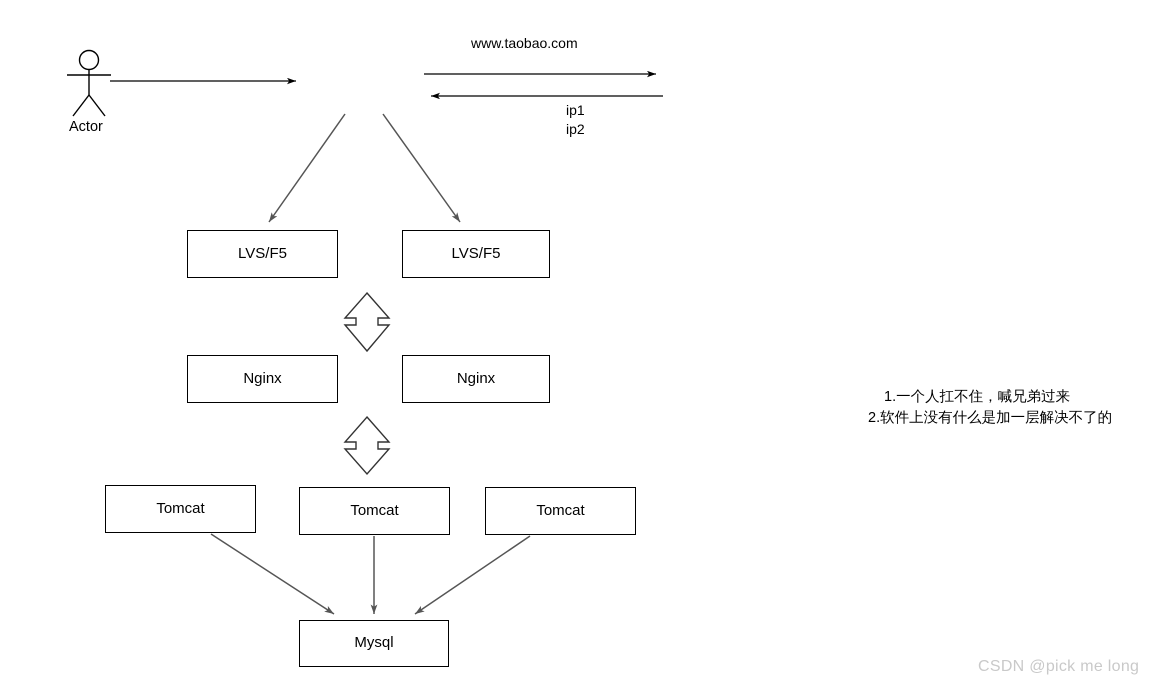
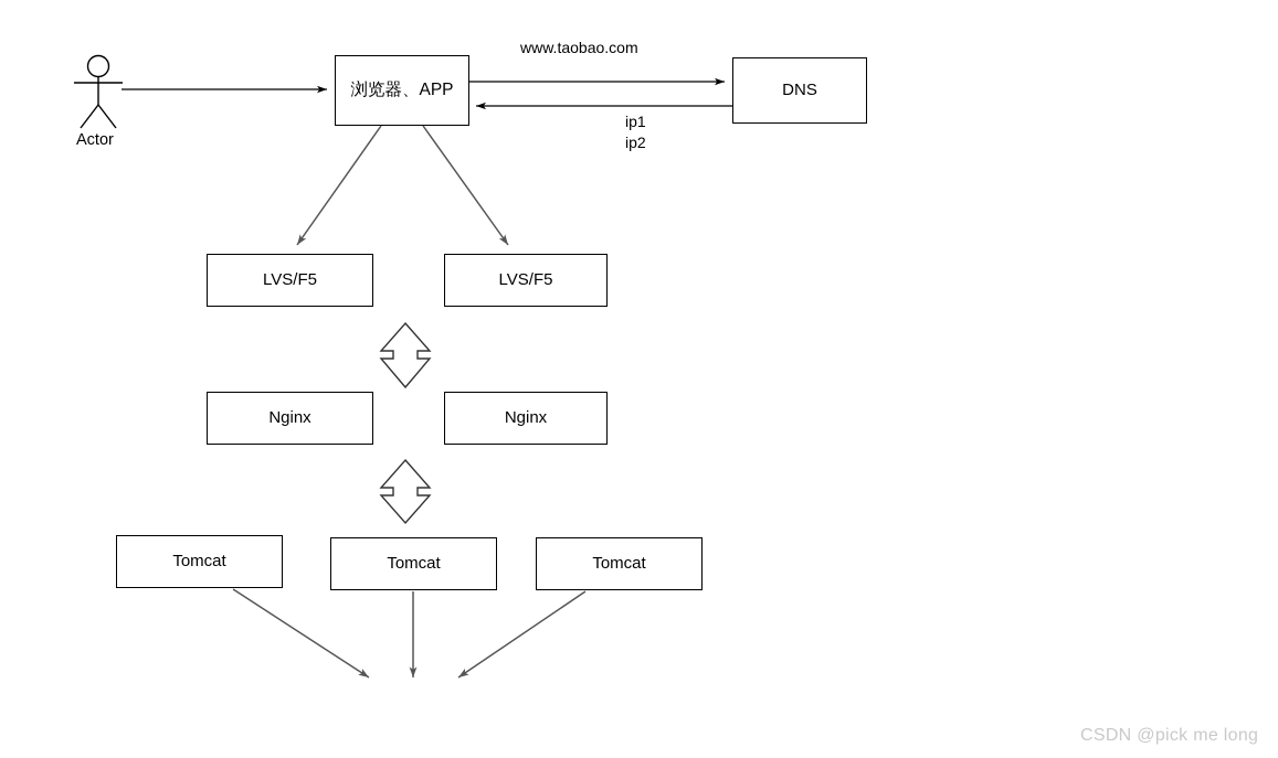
  Actor
+ 浏览器、APP
+ DNS
  www.taobao.com
  ip1
  ip2
  LVS/F5
  LVS/F5
  Nginx
  Nginx
  Tomcat
  Tomcat
  Tomcat
- Mysql
- 1.一个人扛不住，喊兄弟过来
- 2.软件上没有什么是加一层解决不了的
  CSDN @pick me long
